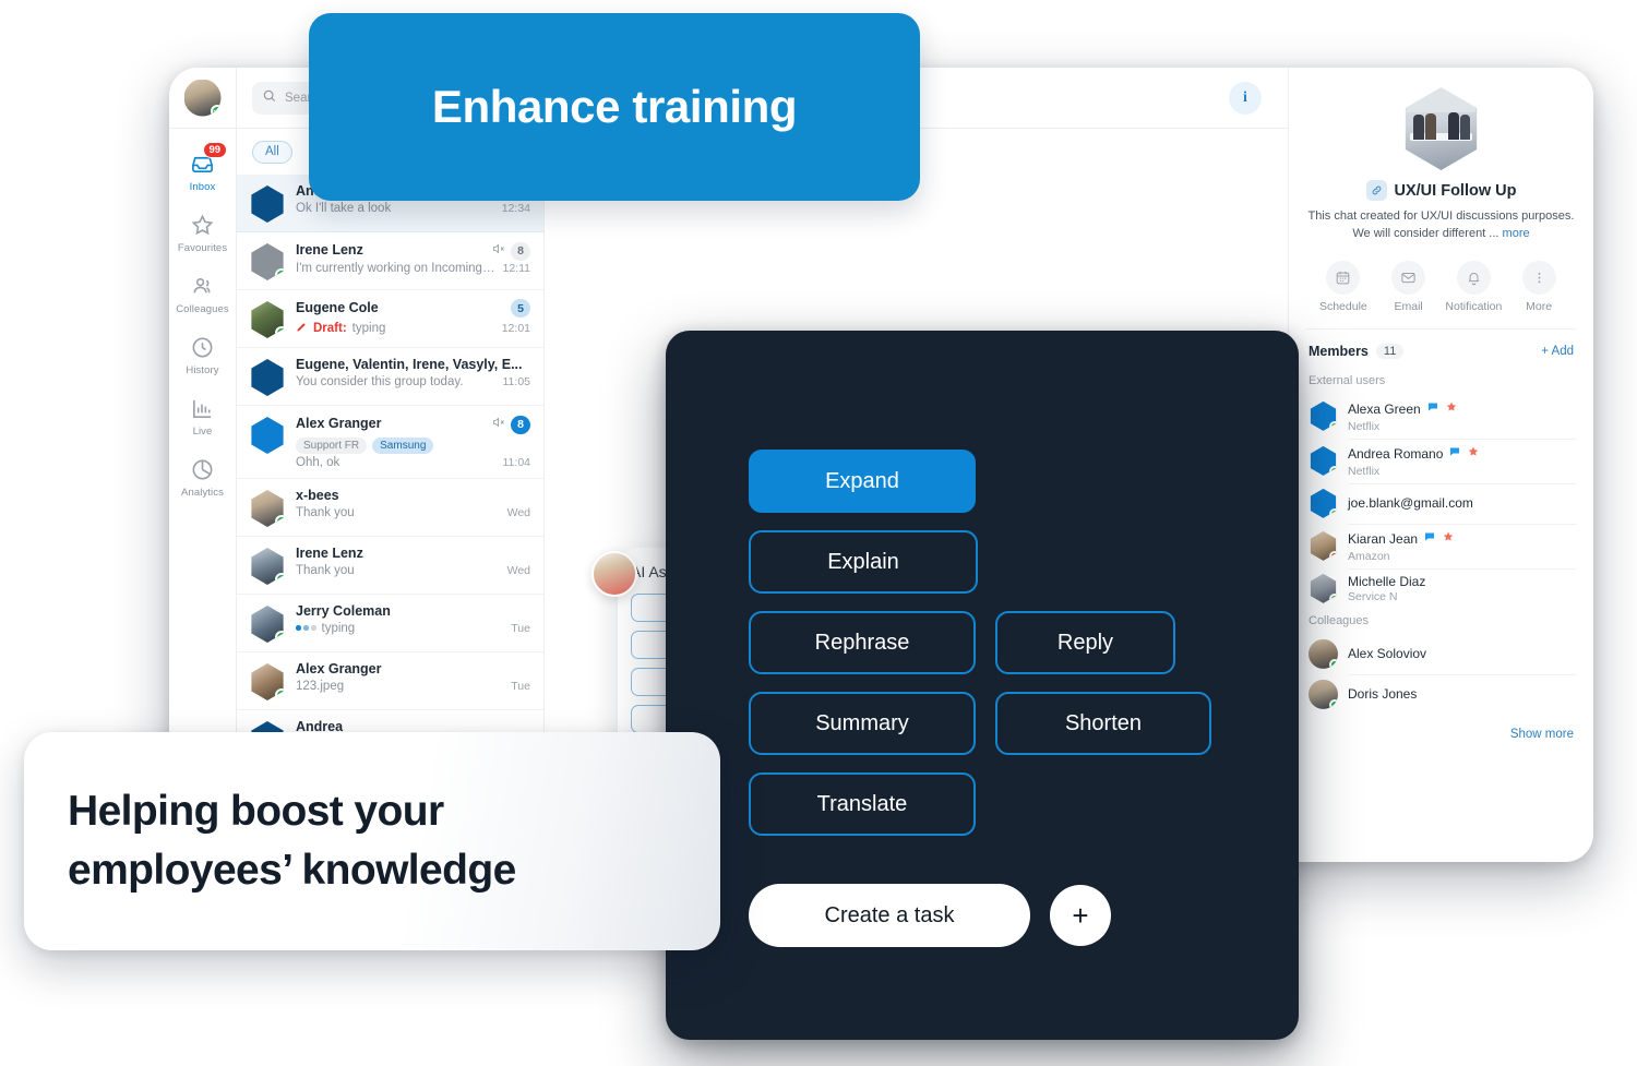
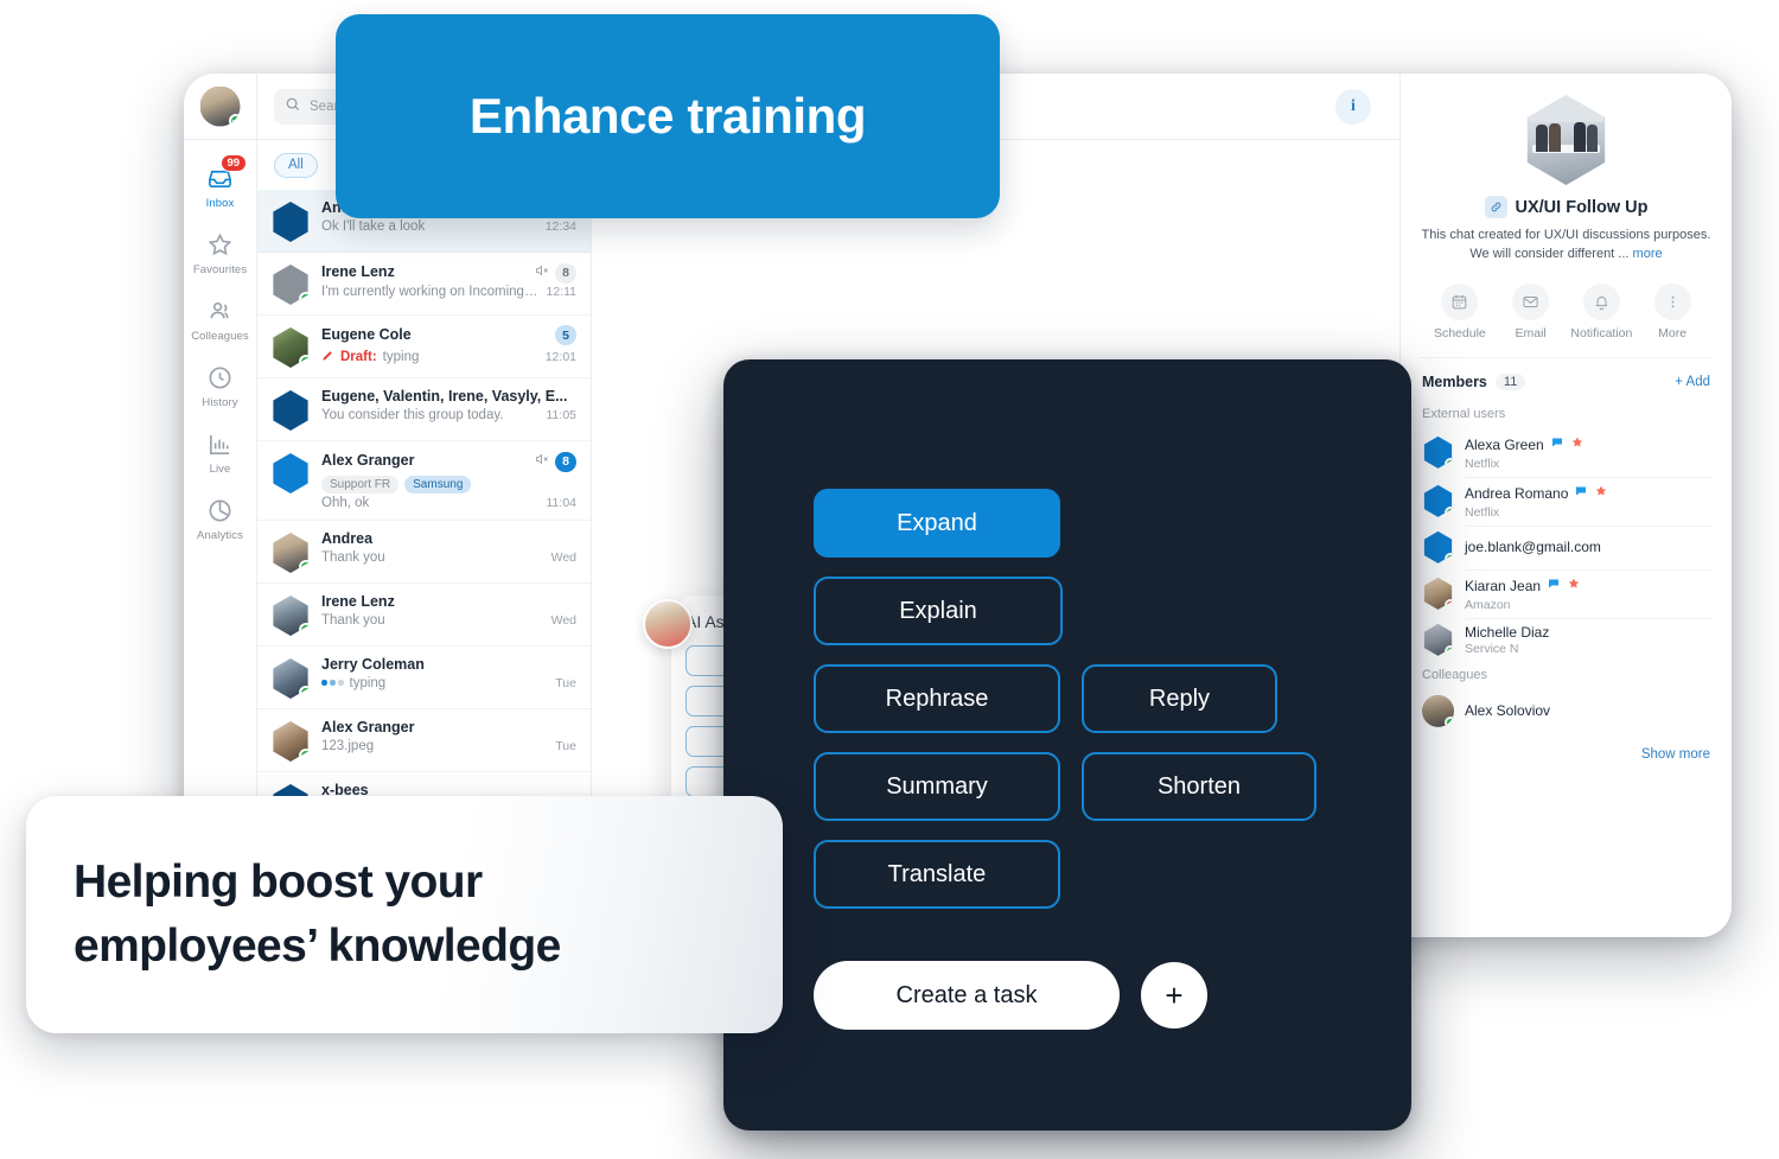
  99
  Inbox
  Favourites
  Colleagues
  History
  Live
  Analytics
  All
  Ok I'll take a look
  12:34
  Irene Lenz
  8
  I'm currently working on Incoming m
  12:11
  Eugene Cole
  5
  Draft:
  typing
  12:01
  Eugene, Valentin, Irene, Vasyly, E...
  You consider this group today.
  11:05
  Alex Granger
  8
  Support FR
  Samsung
  Ohh, ok
  11:04
- x-bees
+ Andrea
  Thank you
  Wed
  Irene Lenz
  Thank you
  Wed
  Jerry Coleman
  typing
  Tue
  Alex Granger
  123.jpeg
  Tue
- Andrea
+ x-bees
  i
  UX/UI Follow Up
  This chat created for UX/UI discussions purposes. We will consider different ... more
  Schedule
  Email
  Notification
  More
  Members
  11
  + Add
  External users
  Alexa Green
  Netflix
  Andrea Romano
  Netflix
  joe.blank@gmail.com
  Kiaran Jean
  Amazon
  Michelle Diaz
  Service N
  Colleagues
  Alex Soloviov
- Doris Jones
  Show more
  I As
  Expand
  Explain
  Rephrase
  Reply
  Summary
  Shorten
  Translate
  Create a task
  +
  Enhance training
  Helping boost your
  employees’ knowledge
